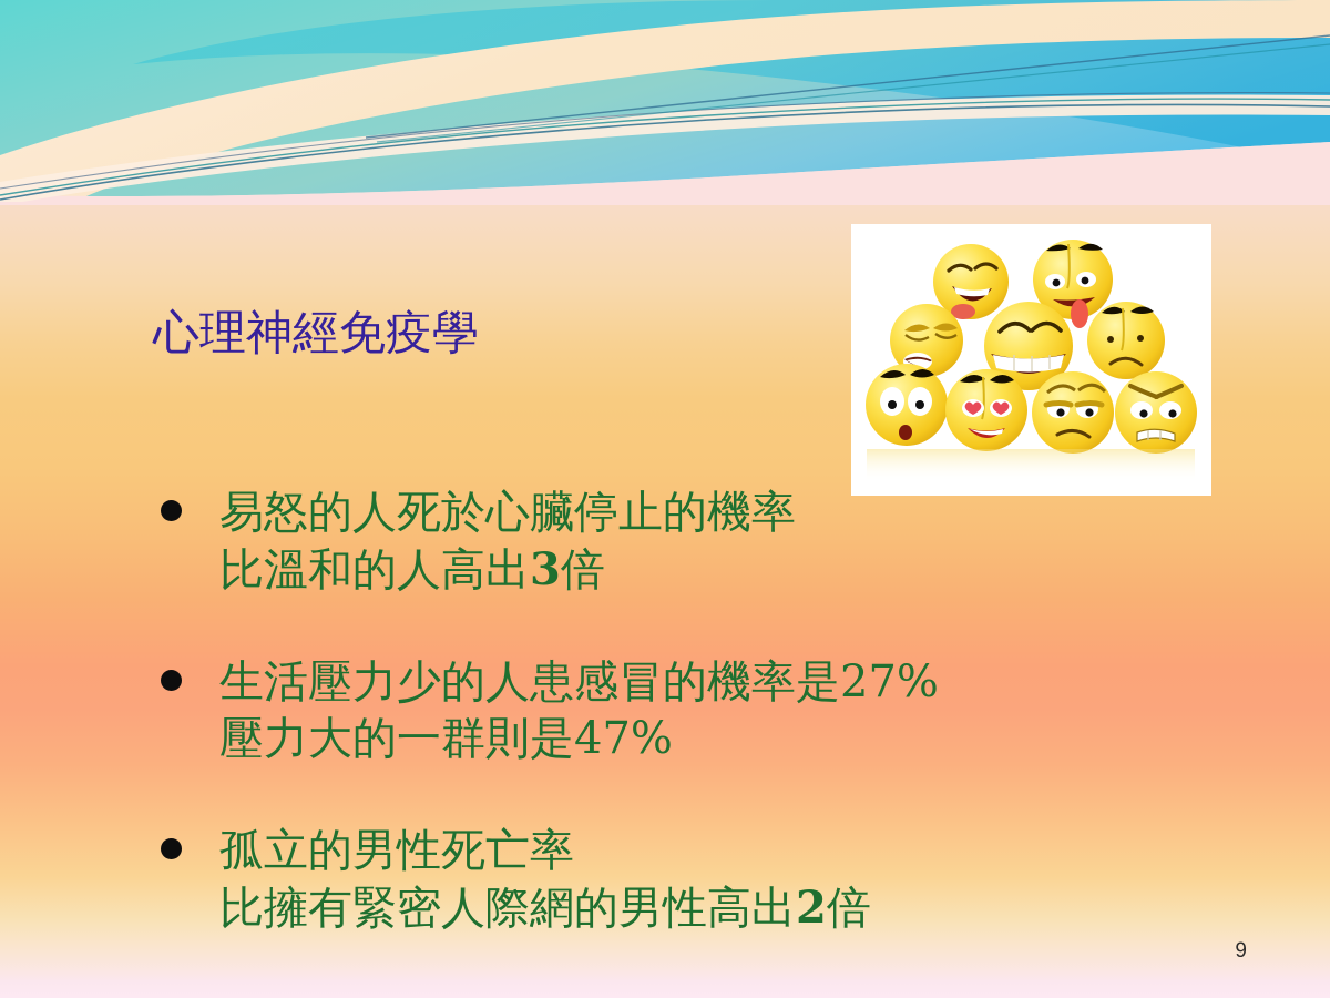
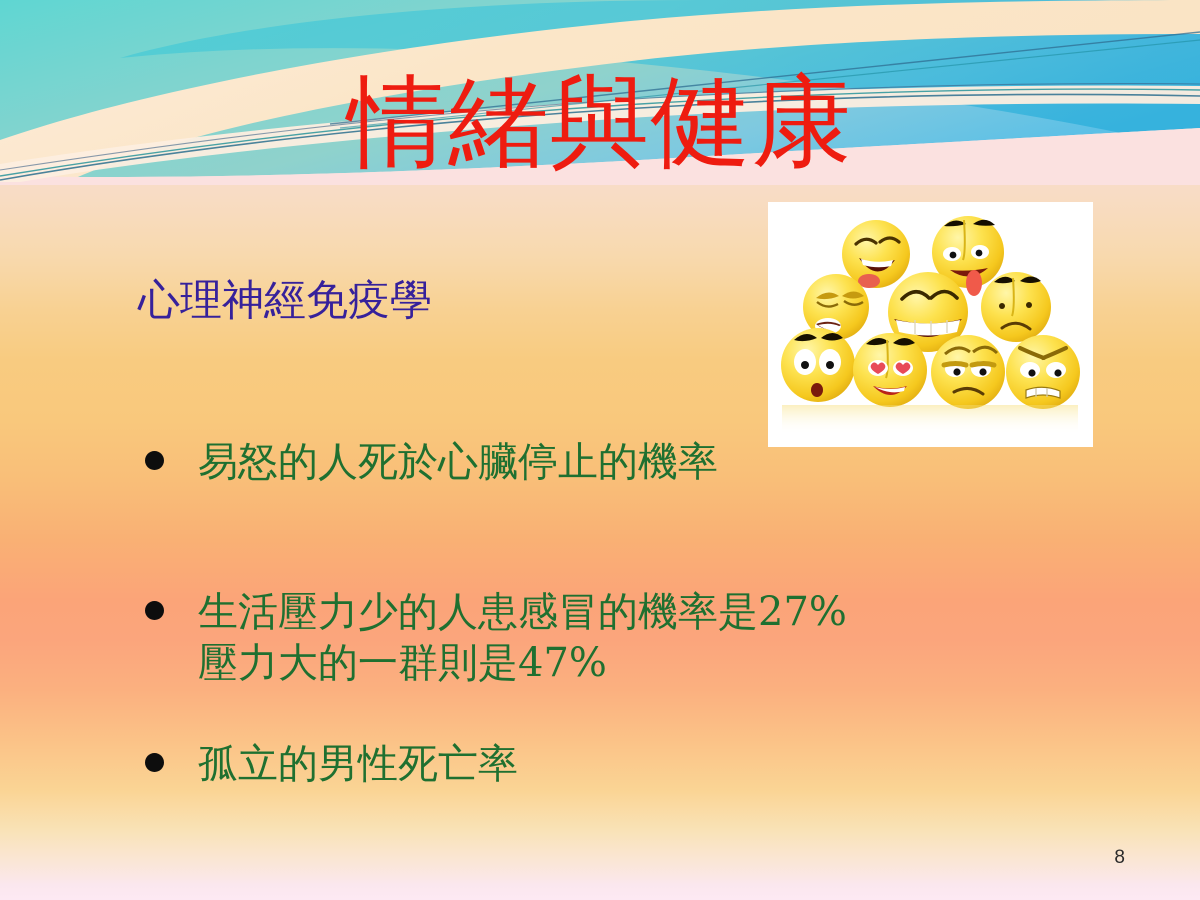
+ 情緒與健康
  心理神經免疫學
  易怒的人死於心臟停止的機率
- 比溫和的人高出3倍
  生活壓力少的人患感冒的機率是27%
  壓力大的一群則是47%
  孤立的男性死亡率
- 比擁有緊密人際網的男性高出2倍
- 9
+ 8
